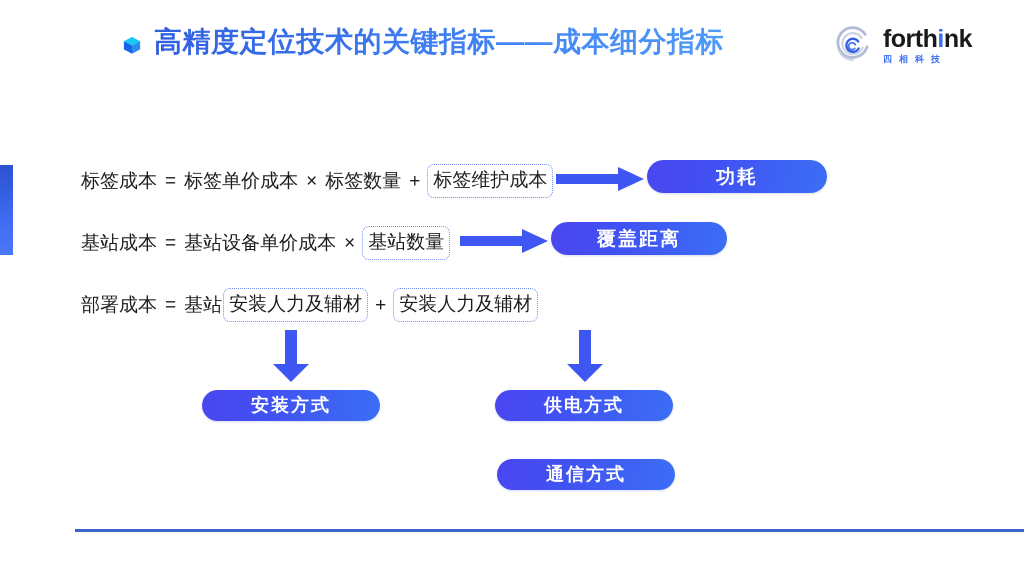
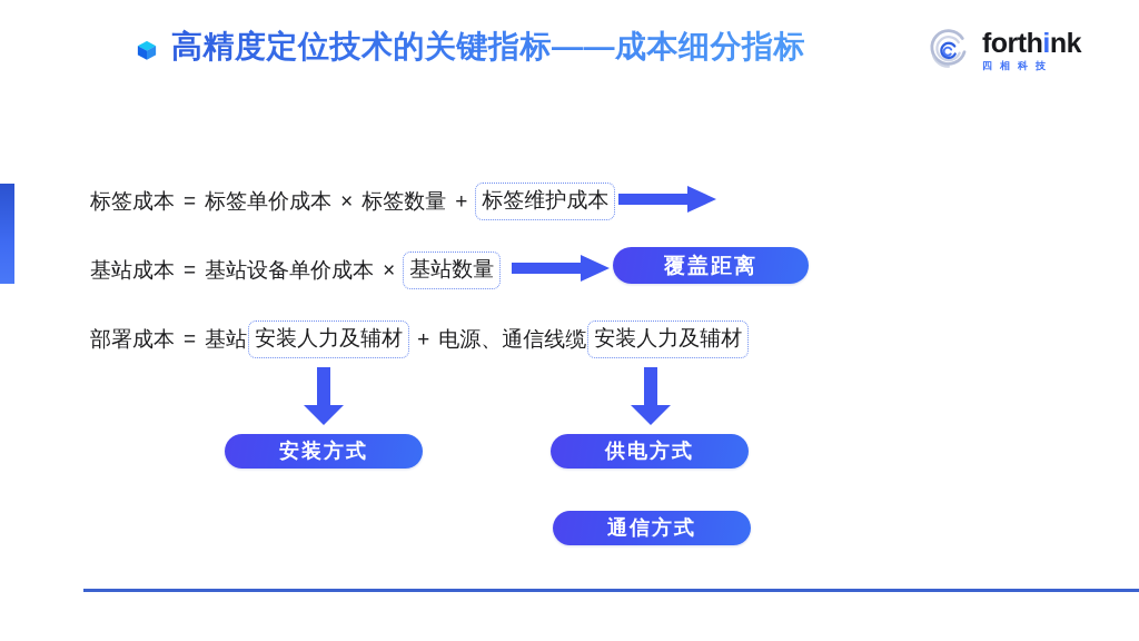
  高精度定位技术的关键指标——成本细分指标
  forthink
  四相科技
- 功耗
  覆盖距离
  安装方式
  供电方式
  通信方式
  标签成本
  =
  标签单价成本
  ×
  标签数量
  +
  标签维护成本
  基站成本
  =
  基站设备单价成本
  ×
  基站数量
  部署成本
  =
  基站
  安装人力及辅材
  +
+ 电源、通信线缆
  安装人力及辅材
